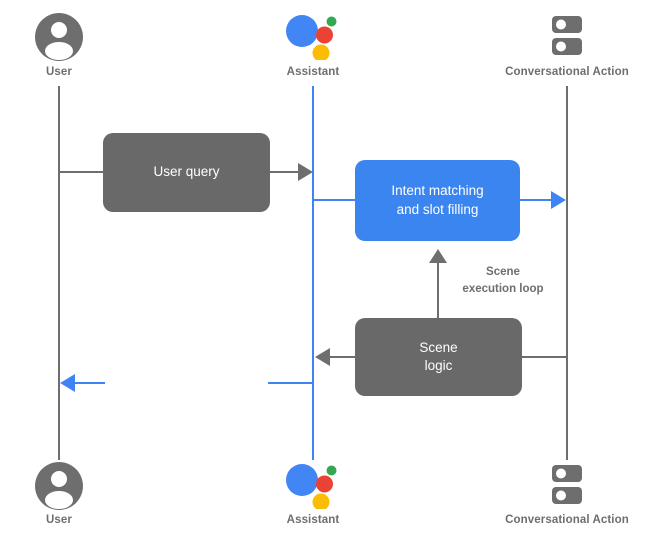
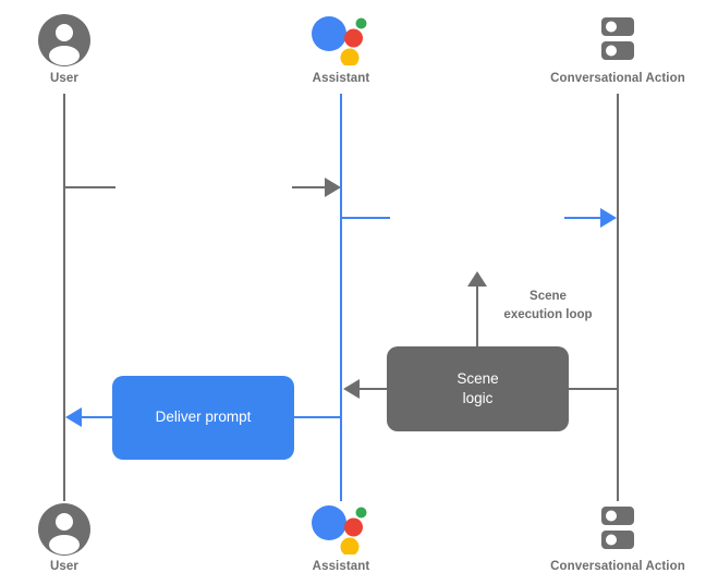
  User
  Assistant
  Conversational Action
- User query
- Intent matching
- and slot filling
  Scene
  execution loop
  Scene
  logic
+ Deliver prompt
  User
  Assistant
  Conversational Action
